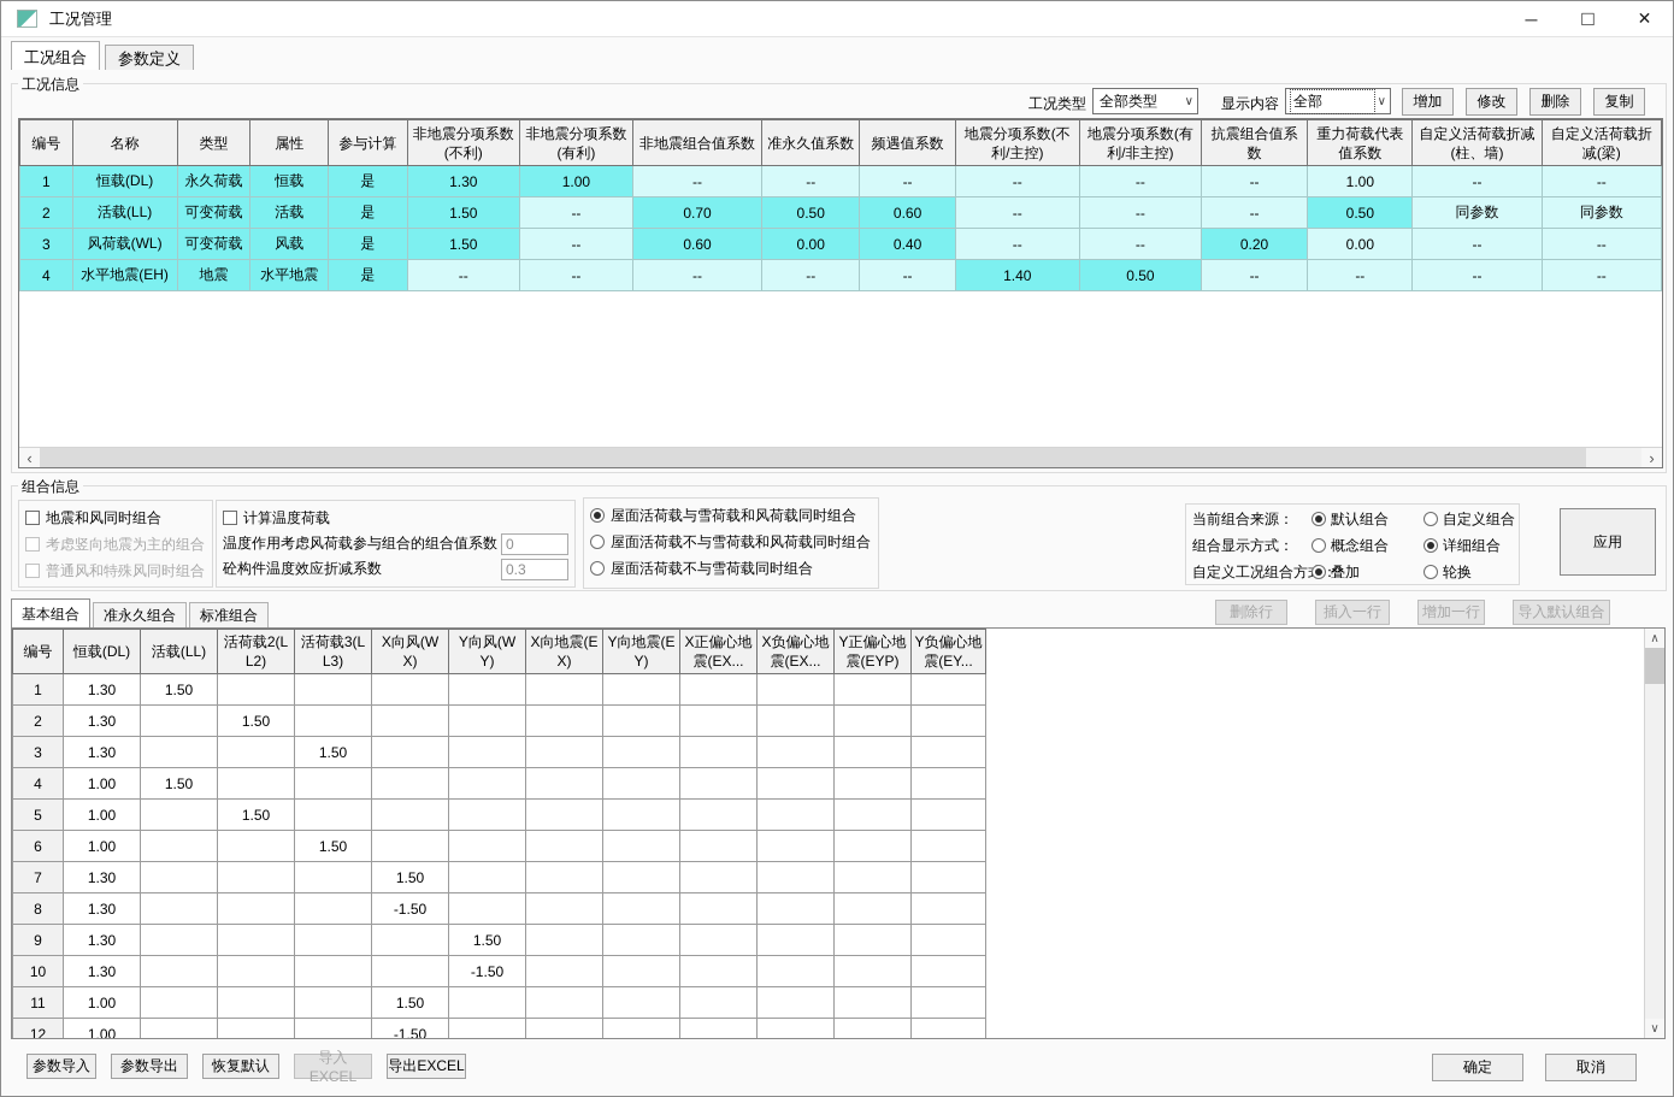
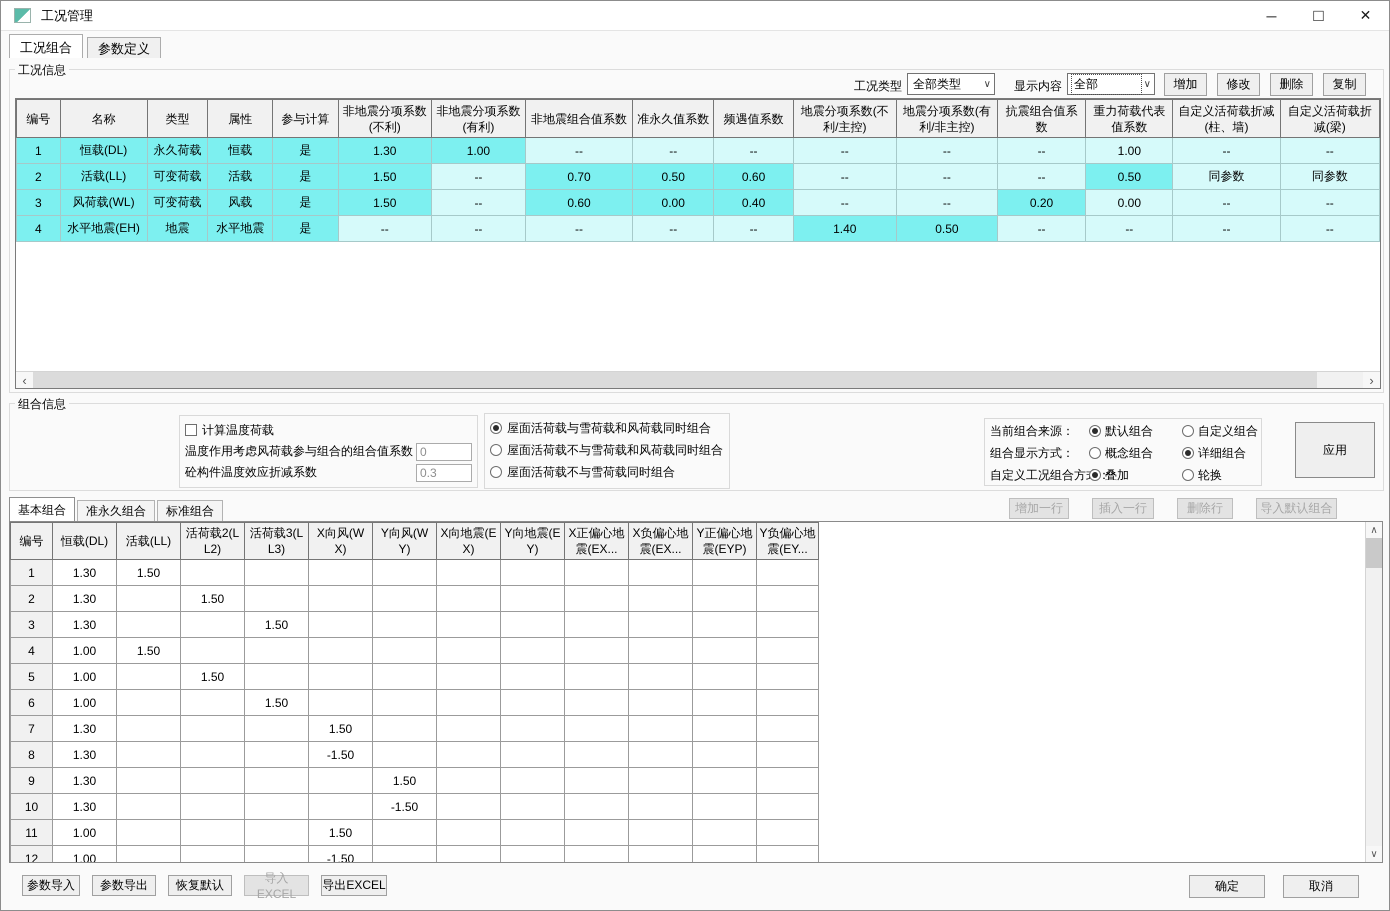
  工况管理
  ─
  □
  ✕
  工况组合
  参数定义
  工况信息
  工况类型
  全部类型
  ∨
  显示内容
  全部
  ∨
  增加
  修改
  删除
  复制
  编号	名称	类型	属性	参与计算	非地震分项系数(不利)	非地震分项系数(有利)	非地震组合值系数	准永久值系数	频遇值系数	地震分项系数(不利/主控)	地震分项系数(有利/非主控)	抗震组合值系数	重力荷载代表值系数	自定义活荷载折减(柱、墙)	自定义活荷载折减(梁)
  1	恒载(DL)	永久荷载	恒载	是	1.30	1.00	--	--	--	--	--	--	1.00	--	--
  2	活载(LL)	可变荷载	活载	是	1.50	--	0.70	0.50	0.60	--	--	--	0.50	同参数	同参数
  3	风荷载(WL)	可变荷载	风载	是	1.50	--	0.60	0.00	0.40	--	--	0.20	0.00	--	--
  4	水平地震(EH)	地震	水平地震	是	--	--	--	--	--	1.40	0.50	--	--	--	--
  ‹
  ›
  组合信息
- 地震和风同时组合
- 考虑竖向地震为主的组合
- 普通风和特殊风同时组合
  计算温度荷载
  温度作用考虑风荷载参与组合的组合值系数
  0
  砼构件温度效应折减系数
  0.3
  屋面活荷载与雪荷载和风荷载同时组合
  屋面活荷载不与雪荷载和风荷载同时组合
  屋面活荷载不与雪荷载同时组合
  当前组合来源：
  默认组合
  自定义组合
  组合显示方式：
  概念组合
  详细组合
  自定义工况组合方
  叠加
  轮换
  应用
  基本组合
  准永久组合
  标准组合
- 删除行
+ 增加一行
  插入一行
- 增加一行
+ 删除行
  导入默认组合
  编号	恒载(DL)	活载(LL)	活荷载2(LL2)	活荷载3(LL3)	X向风(WX)	Y向风(WY)	X向地震(EX)	Y向地震(EY)	X正偏心地震(EX...	X负偏心地震(EX...	Y正偏心地震(EYP)	Y负偏心地震(EY...
  1	1.30	1.50
  2	1.30		1.50
  3	1.30			1.50
  4	1.00	1.50
  5	1.00		1.50
  6	1.00			1.50
  7	1.30				1.50
  8	1.30				-1.50
  9	1.30					1.50
  10	1.30					-1.50
  11	1.00				1.50
  12	1.00				-1.50
  ∧
  ∨
  参数导入
  参数导出
  恢复默认
  导入EXCEL
  导出EXCEL
  确定
  取消
